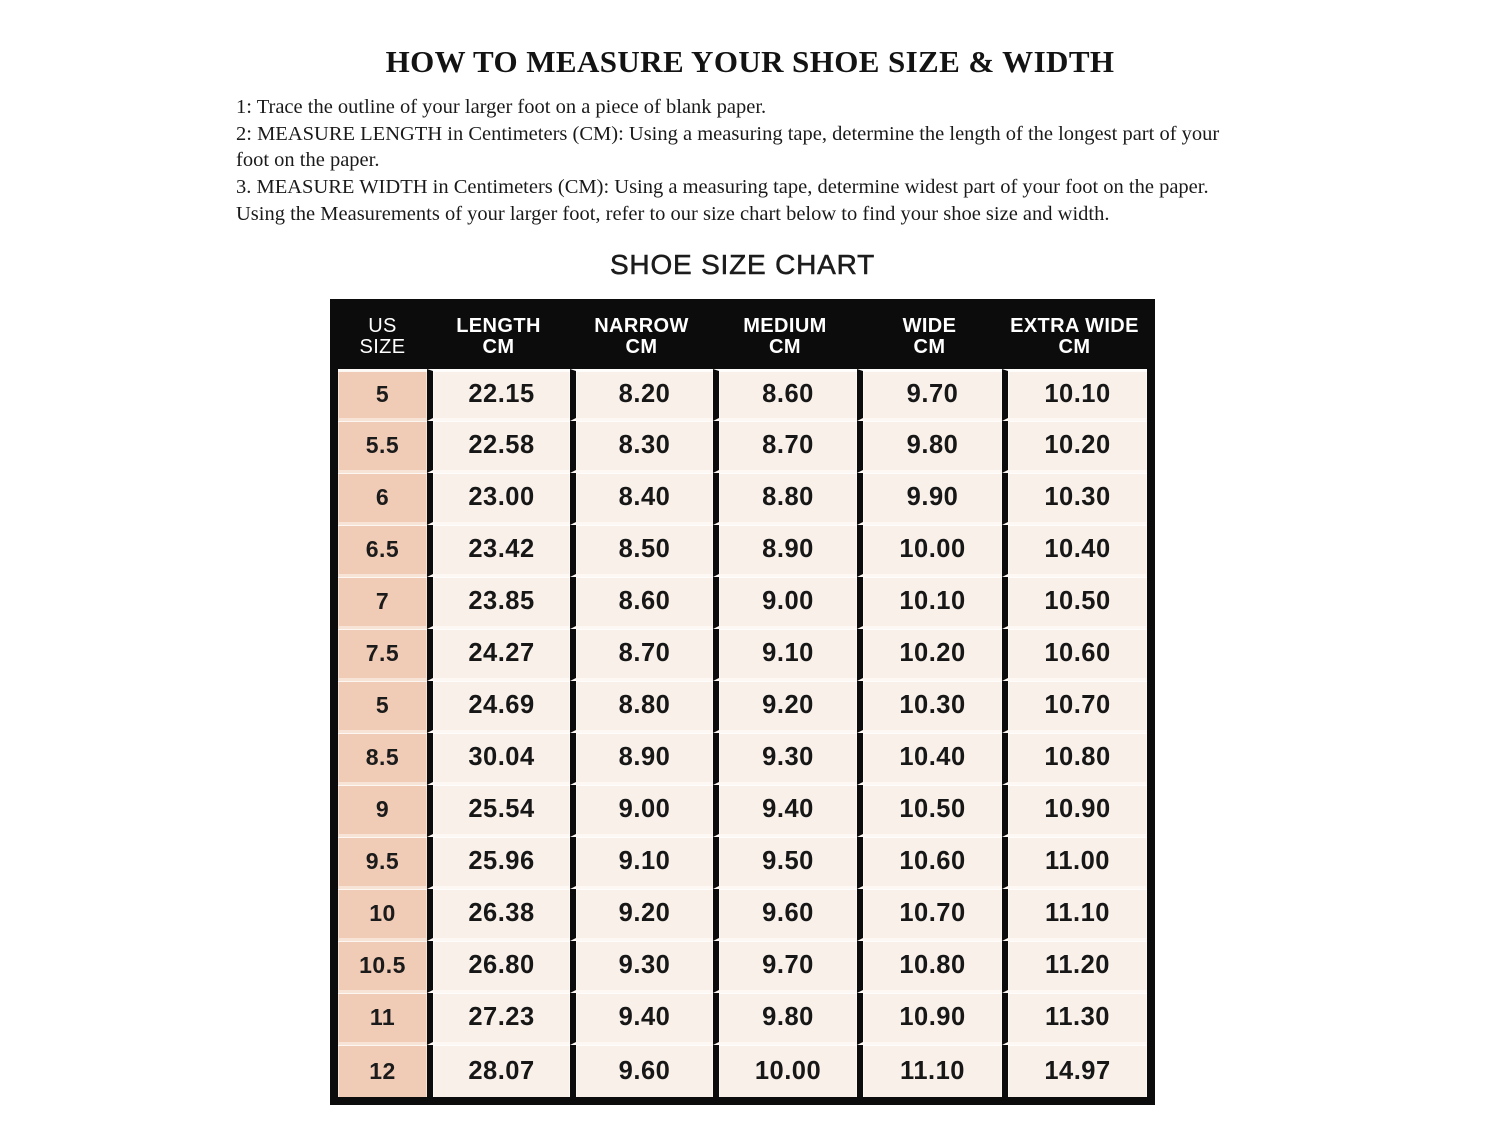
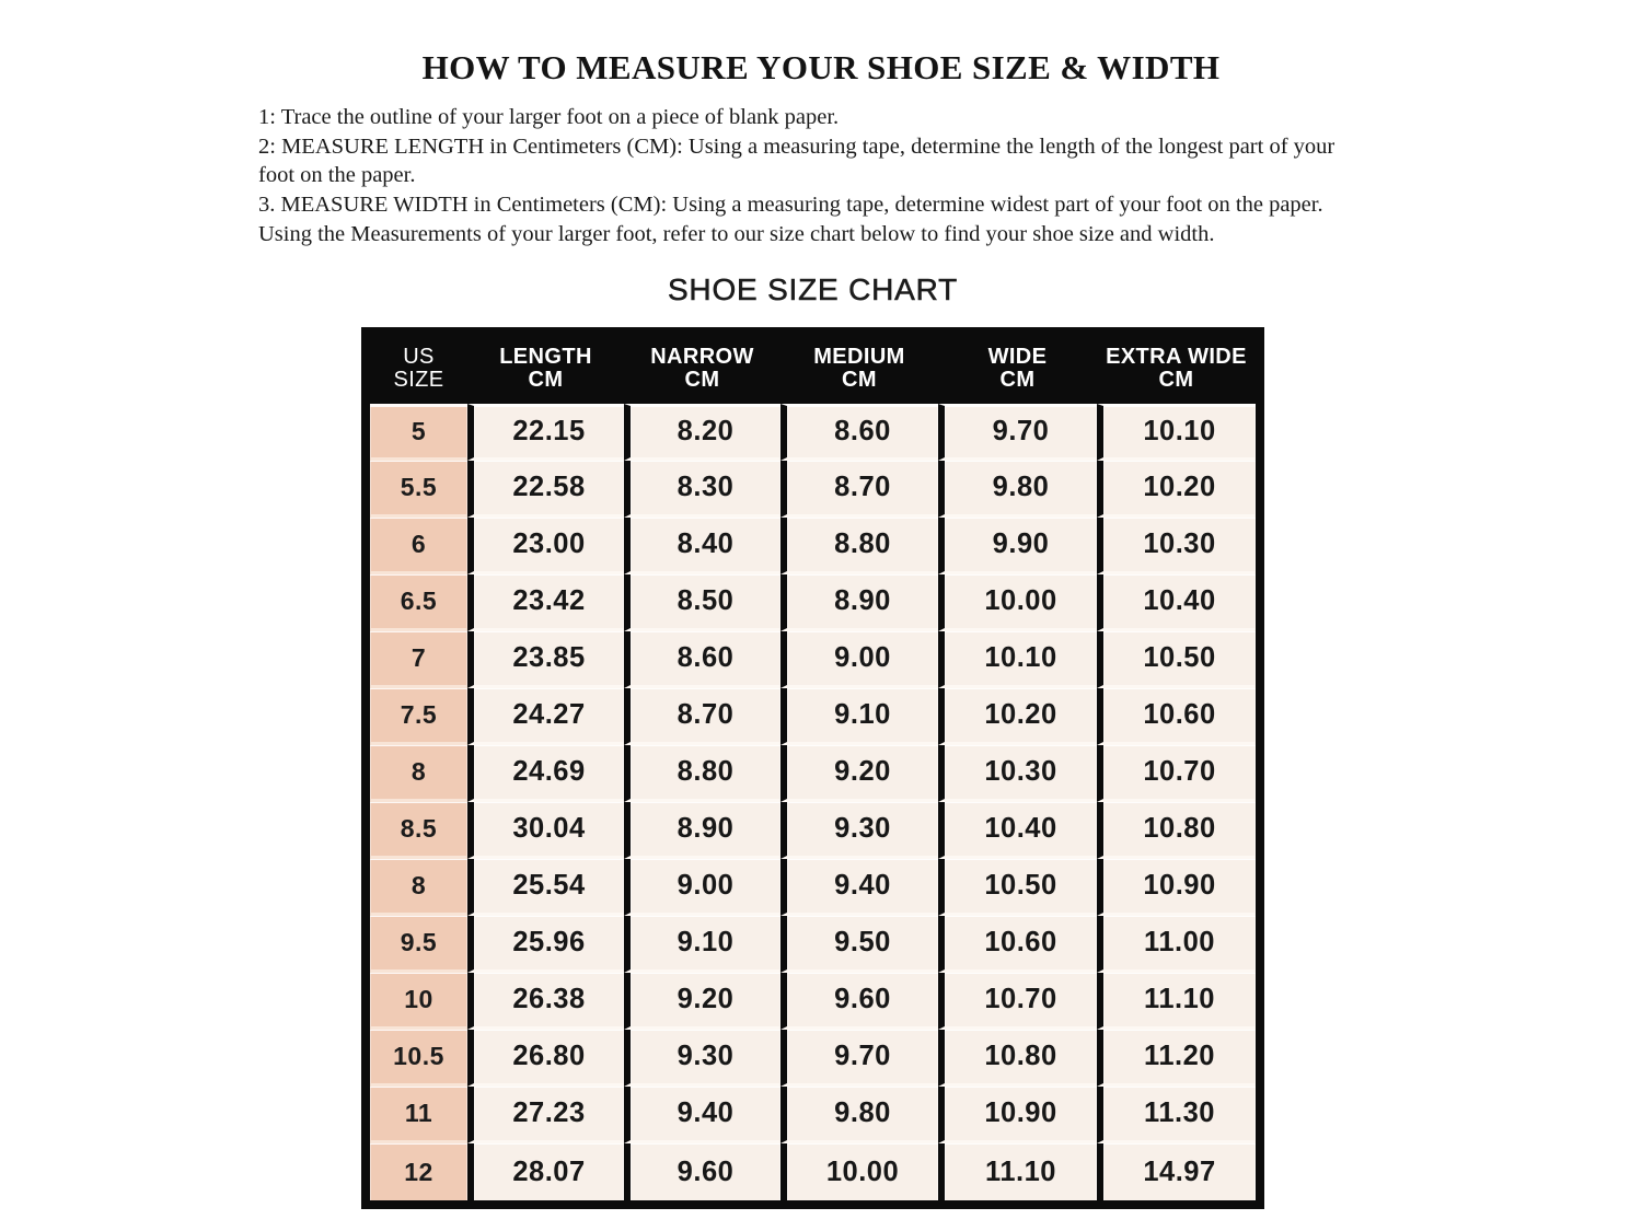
  HOW TO MEASURE YOUR SHOE SIZE & WIDTH
  1: Trace the outline of your larger foot on a piece of blank paper.
  2: MEASURE LENGTH in Centimeters (CM): Using a measuring tape, determine the length of the longest part of your foot on the paper.
  3. MEASURE WIDTH in Centimeters (CM): Using a measuring tape, determine widest part of your foot on the paper.
  Using the Measurements of your larger foot, refer to our size chart below to find your shoe size and width.
  SHOE SIZE CHART
  USSIZE	LENGTHCM	NARROWCM	MEDIUMCM	WIDECM	EXTRA WIDECM
  5	22.15	8.20	8.60	9.70	10.10
  5.5	22.58	8.30	8.70	9.80	10.20
  6	23.00	8.40	8.80	9.90	10.30
  6.5	23.42	8.50	8.90	10.00	10.40
  7	23.85	8.60	9.00	10.10	10.50
  7.5	24.27	8.70	9.10	10.20	10.60
- 5	24.69	8.80	9.20	10.30	10.70
+ 8	24.69	8.80	9.20	10.30	10.70
  8.5	30.04	8.90	9.30	10.40	10.80
- 9	25.54	9.00	9.40	10.50	10.90
+ 8	25.54	9.00	9.40	10.50	10.90
  9.5	25.96	9.10	9.50	10.60	11.00
  10	26.38	9.20	9.60	10.70	11.10
  10.5	26.80	9.30	9.70	10.80	11.20
  11	27.23	9.40	9.80	10.90	11.30
  12	28.07	9.60	10.00	11.10	14.97
